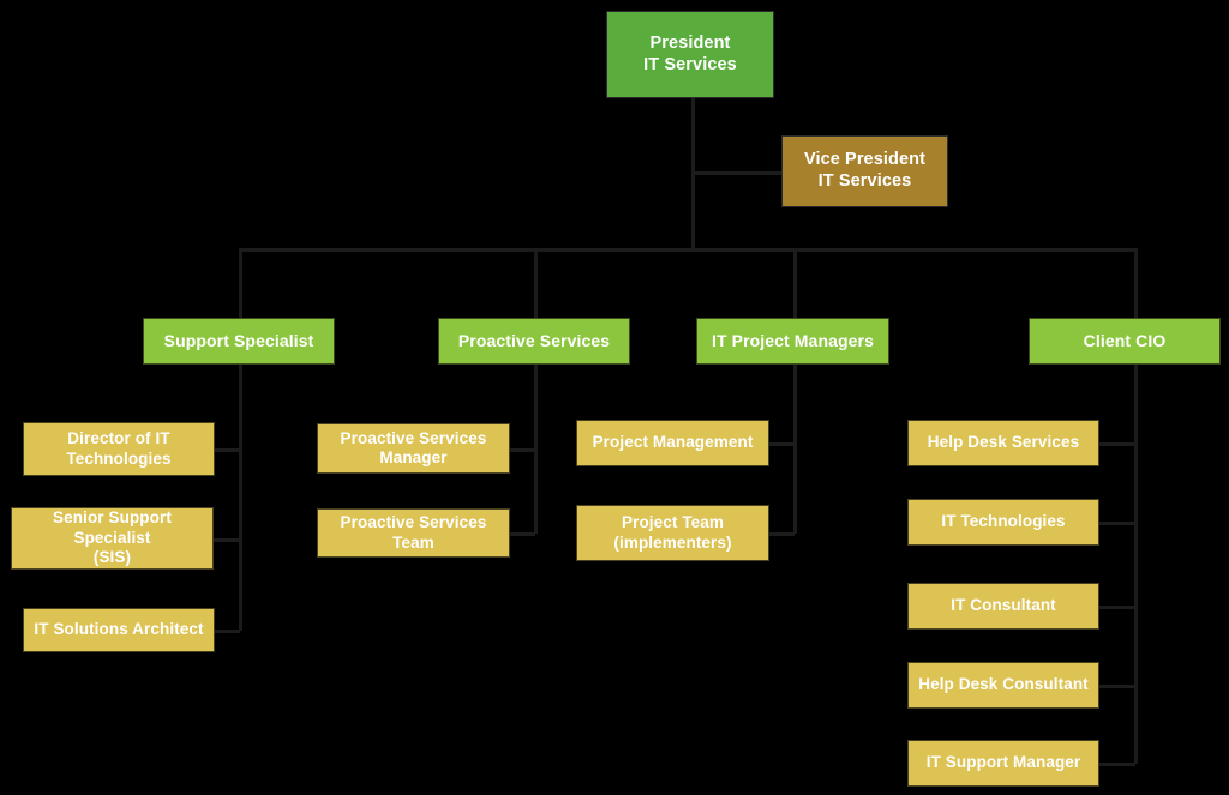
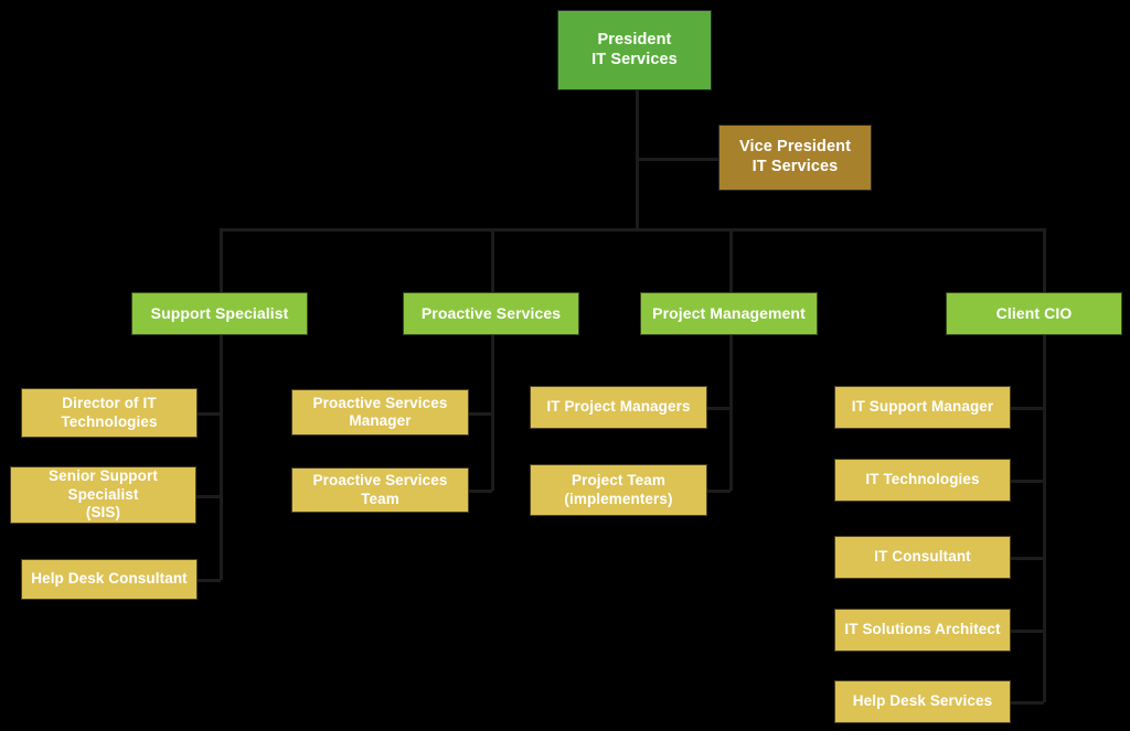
  President
  IT Services
  Vice President
  IT Services
  Support Specialist
  Proactive Services
- IT Project Managers
+ Project Management
  Client CIO
  Director of IT
  Technologies
  Senior Support Specialist
  (SIS)
- IT Solutions Architect
+ Help Desk Consultant
  Proactive Services
  Manager
  Proactive Services
  Team
- Project Management
+ IT Project Managers
  Project Team
  (implementers)
- Help Desk Services
+ IT Support Manager
  IT Technologies
  IT Consultant
- Help Desk Consultant
+ IT Solutions Architect
- IT Support Manager
+ Help Desk Services
